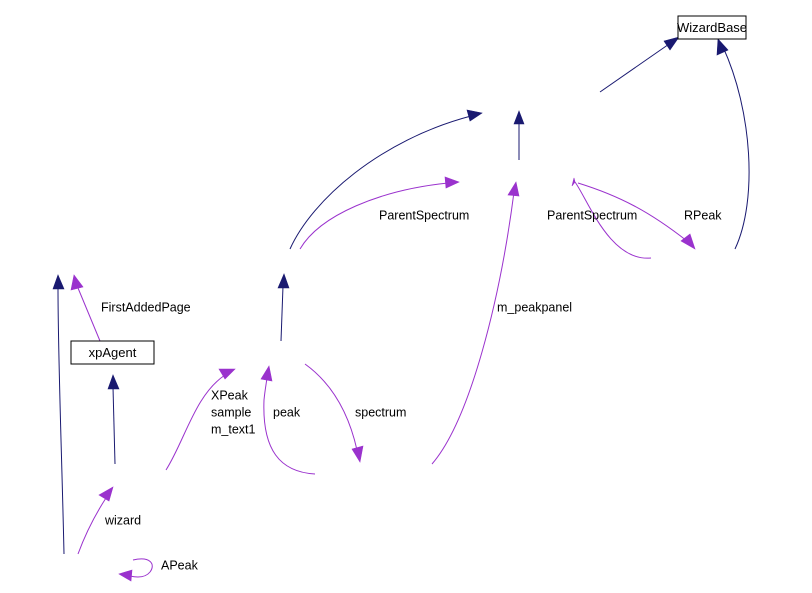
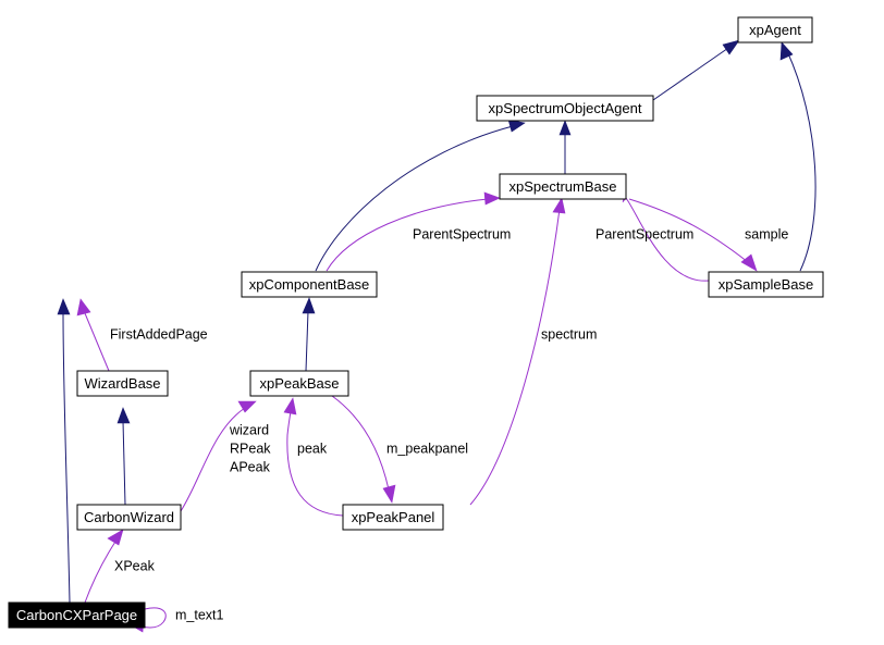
  ParentSpectrum
  ParentSpectrum
- RPeak
+ sample
- m_peakpanel
+ spectrum
  FirstAddedPage
- XPeak
+ wizard
- sample
+ RPeak
- m_text1
+ APeak
  peak
- spectrum
+ m_peakpanel
- wizard
+ XPeak
- APeak
+ m_text1
- WizardBase
+ xpAgent
+ xpSpectrumObjectAgent
+ xpSpectrumBase
+ xpSampleBase
+ xpComponentBase
- xpAgent
+ WizardBase
+ xpPeakBase
+ xpPeakPanel
+ CarbonWizard
+ CarbonCXParPage
